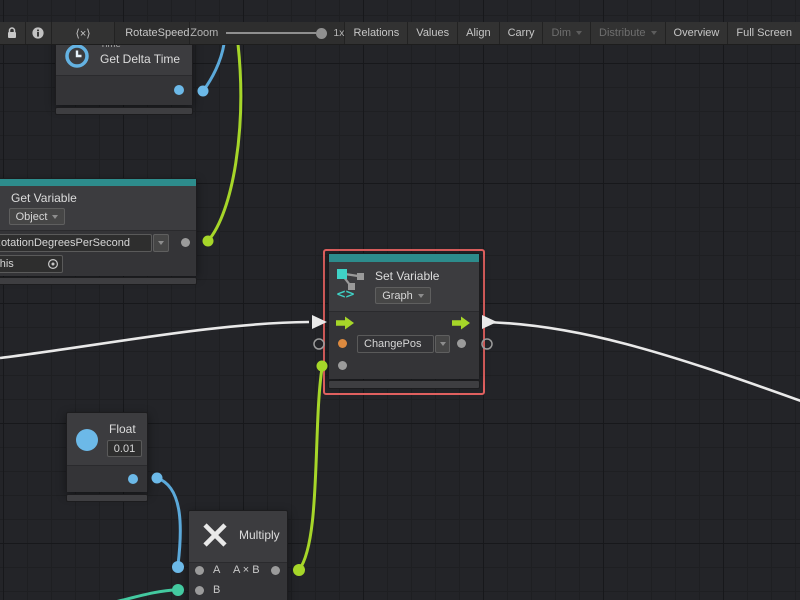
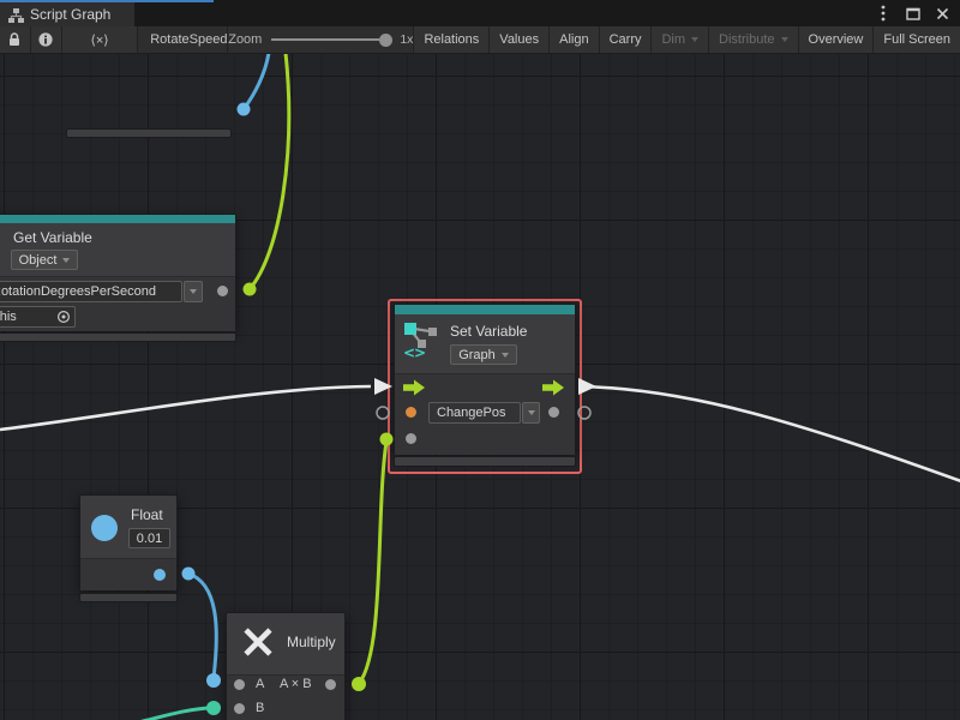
- Get Delta Time
  Get Variable
  Object
  otationDegreesPerSecond
  his
  <>
  Set Variable
  Graph
  ChangePos
  Float
  0.01
  Multiply
  A
  A × B
  B
+ Script Graph
  ⟨×⟩
  RotateSpeed
  Zoom
  1x
  Relations
  Values
  Align
  Carry
  Dim
  Distribute
  Overview
  Full Screen
